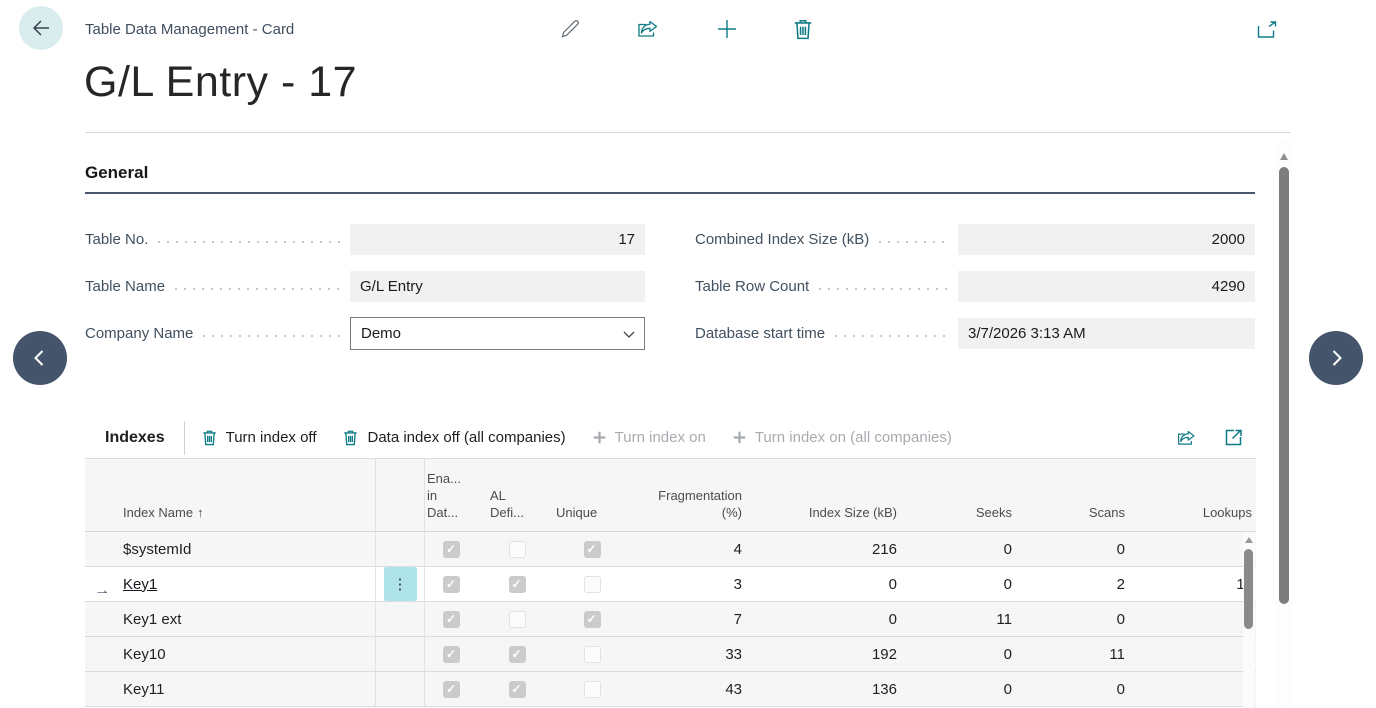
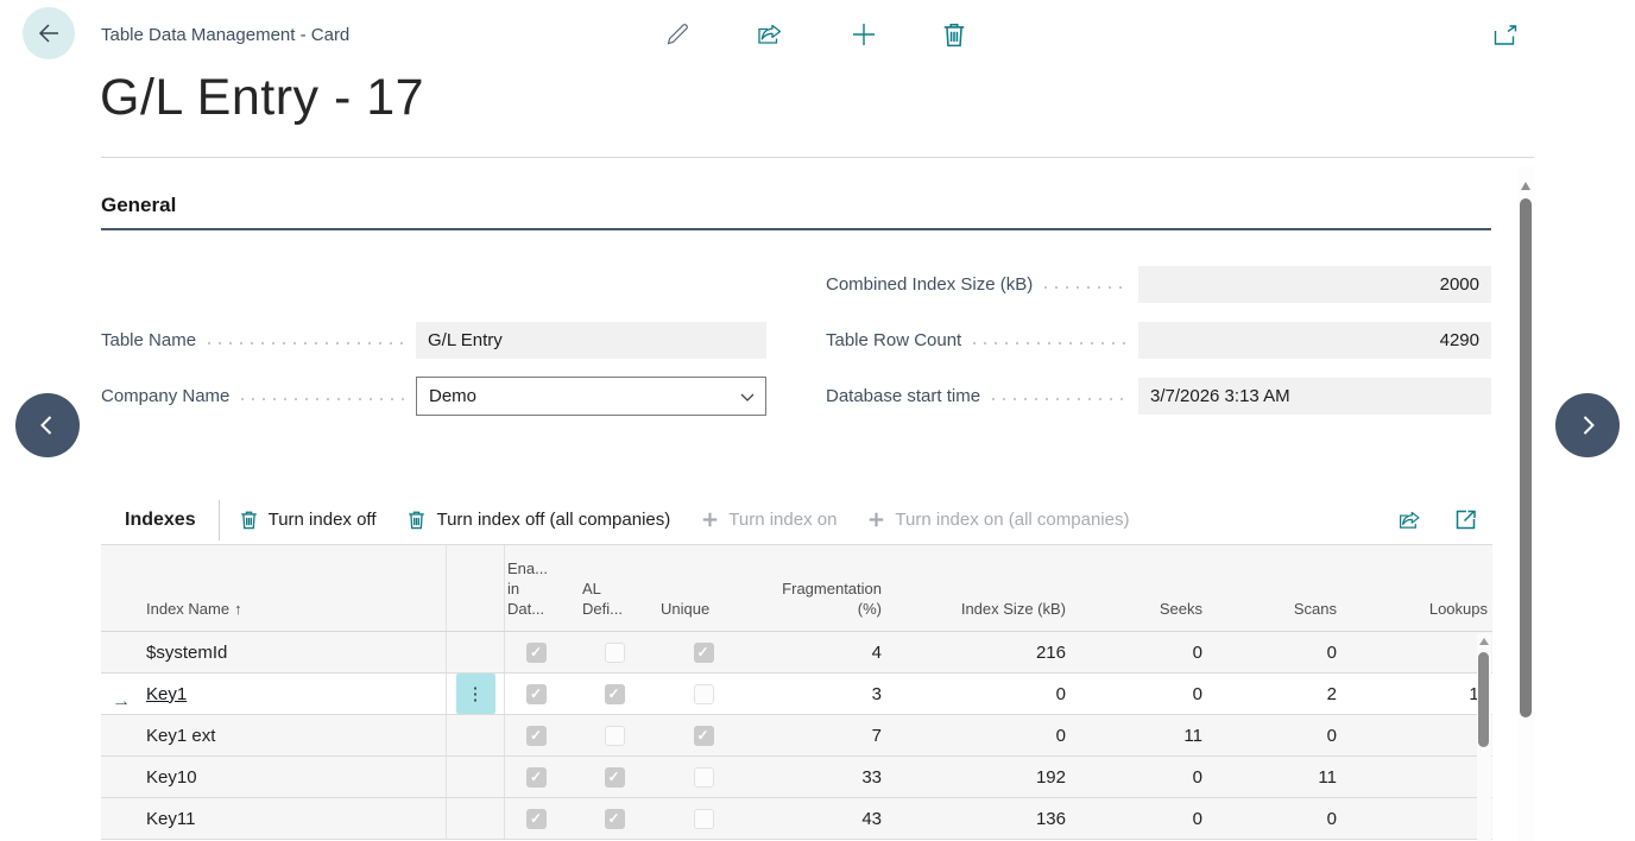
  Table Data Management - Card
  G/L Entry - 17
  General
- Table No.
- 17
  Table Name
  G/L Entry
  Company Name
  Demo
  Combined Index Size (kB)
  2000
  Table Row Count
  4290
  Database start time
  3/7/2026 3:13 AM
  Indexes
  Turn index off
- Data index off (all companies)
+ Turn index off (all companies)
  Turn index on
  Turn index on (all companies)
  Index Name
  ↑
  Ena...
  in
  Dat...
  AL
  Defi...
  Unique
  Fragmentation
  (%)
  Index Size (kB)
  Seeks
  Scans
  Lookups
  $systemId
  4
  216
  0
  0
  →
  Key1
  ⋮
  3
  0
  0
  2
  Key1 ext
  7
  0
  11
  0
  Key10
  33
  192
  0
  11
  Key11
  43
  136
  0
  0
